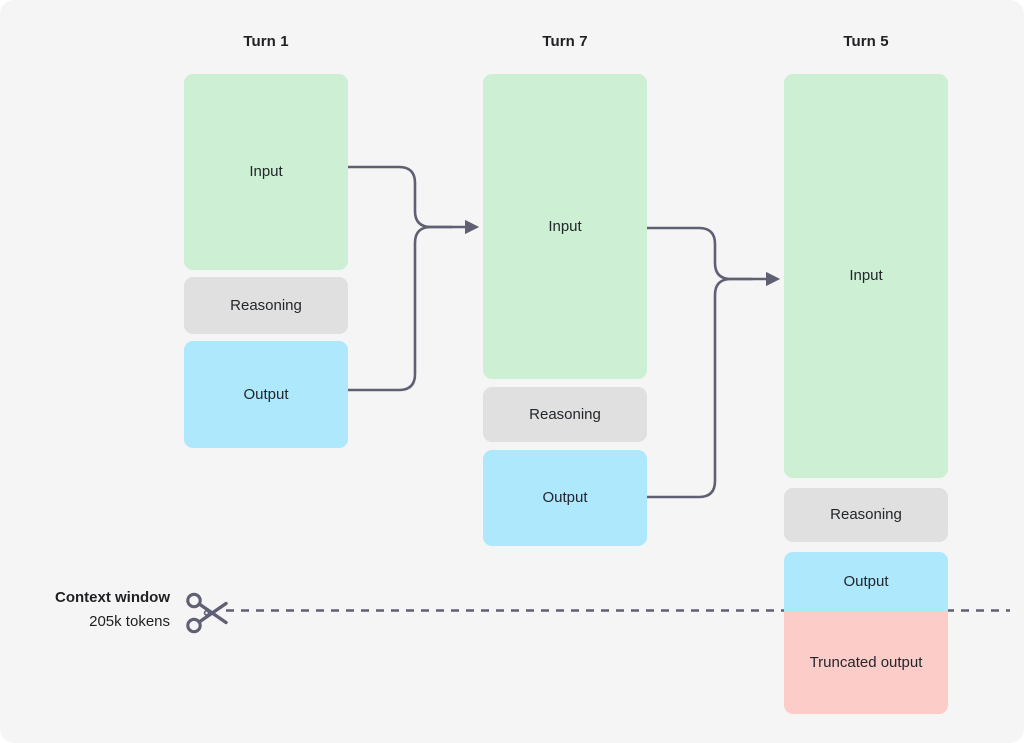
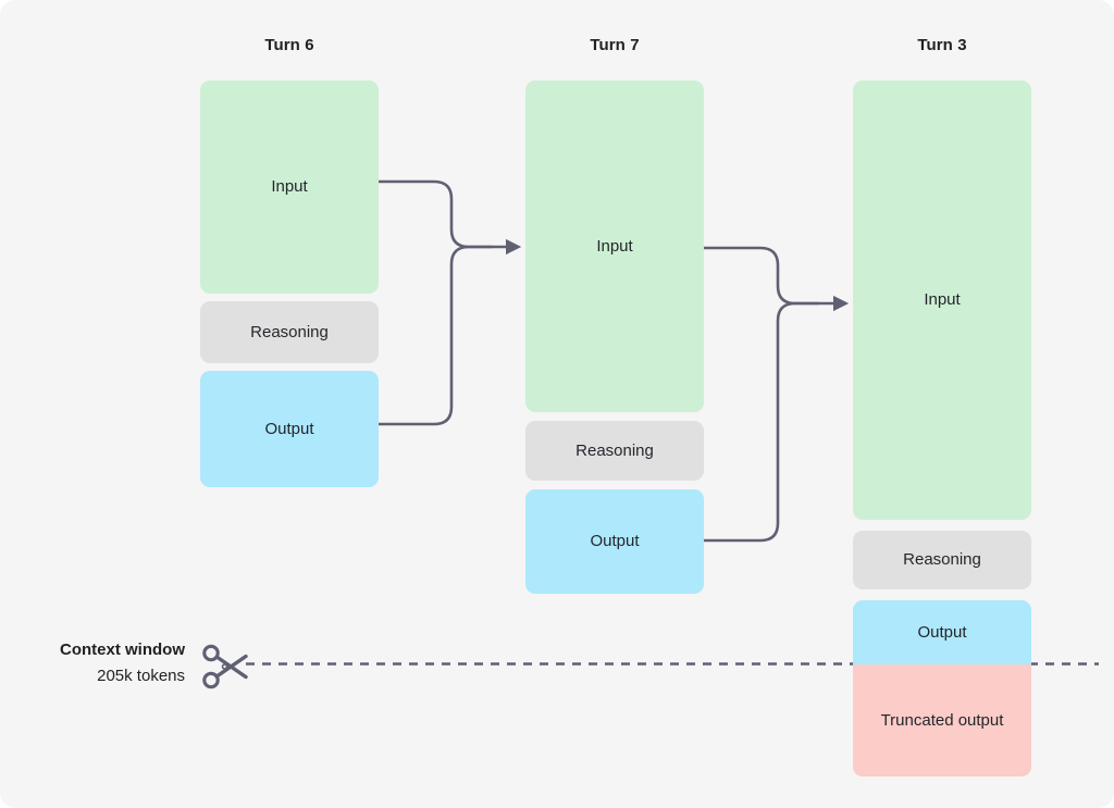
- Turn 1
+ Turn 6
  Input
  Reasoning
  Output
  Turn 7
  Input
  Reasoning
  Output
- Turn 5
+ Turn 3
  Input
  Reasoning
  Output
  Truncated output
  Context window
  205k tokens
